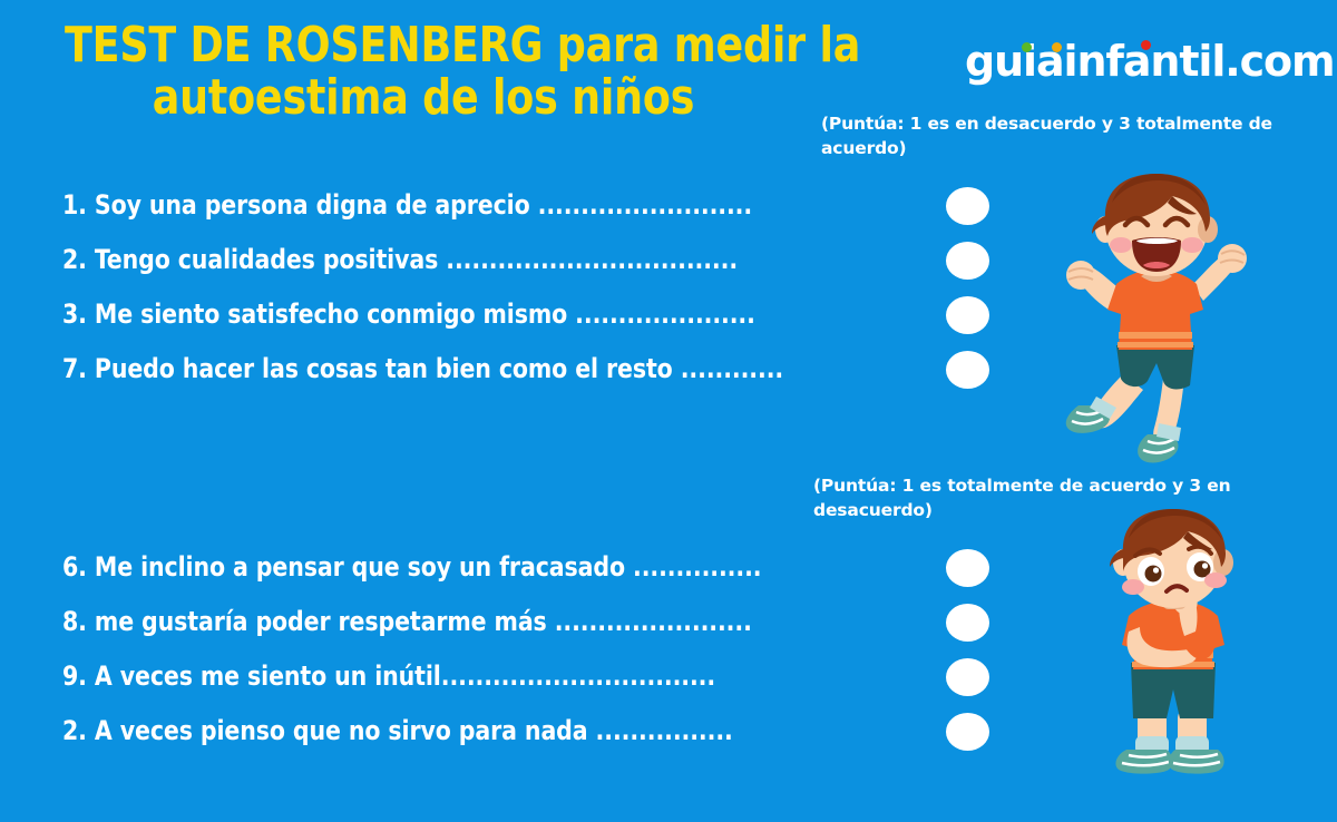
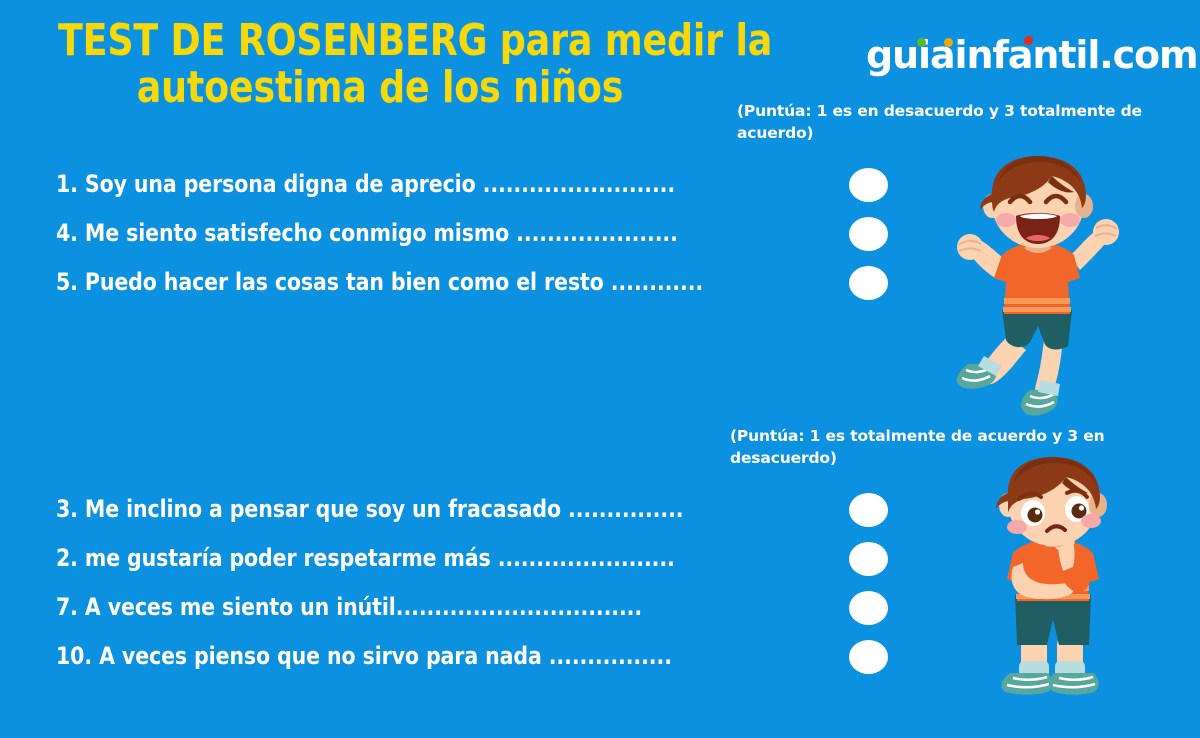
  TEST DE ROSENBERG para medir la
  autoestima de los niños
  guiainfantil.com
  (Puntúa: 1 es en desacuerdo y 3 totalmente de acuerdo)
  (Puntúa: 1 es totalmente de acuerdo y 3 en desacuerdo)
  1. Soy una persona digna de aprecio .........................
- 2. Tengo cualidades positivas ..................................
- 3. Me siento satisfecho conmigo mismo .....................
+ 4. Me siento satisfecho conmigo mismo .....................
- 7. Puedo hacer las cosas tan bien como el resto ............
+ 5. Puedo hacer las cosas tan bien como el resto ............
- 6. Me inclino a pensar que soy un fracasado ...............
+ 3. Me inclino a pensar que soy un fracasado ...............
- 8. me gustaría poder respetarme más .......................
+ 2. me gustaría poder respetarme más .......................
- 9. A veces me siento un inútil................................
+ 7. A veces me siento un inútil................................
- 2. A veces pienso que no sirvo para nada ................
+ 10. A veces pienso que no sirvo para nada ................
